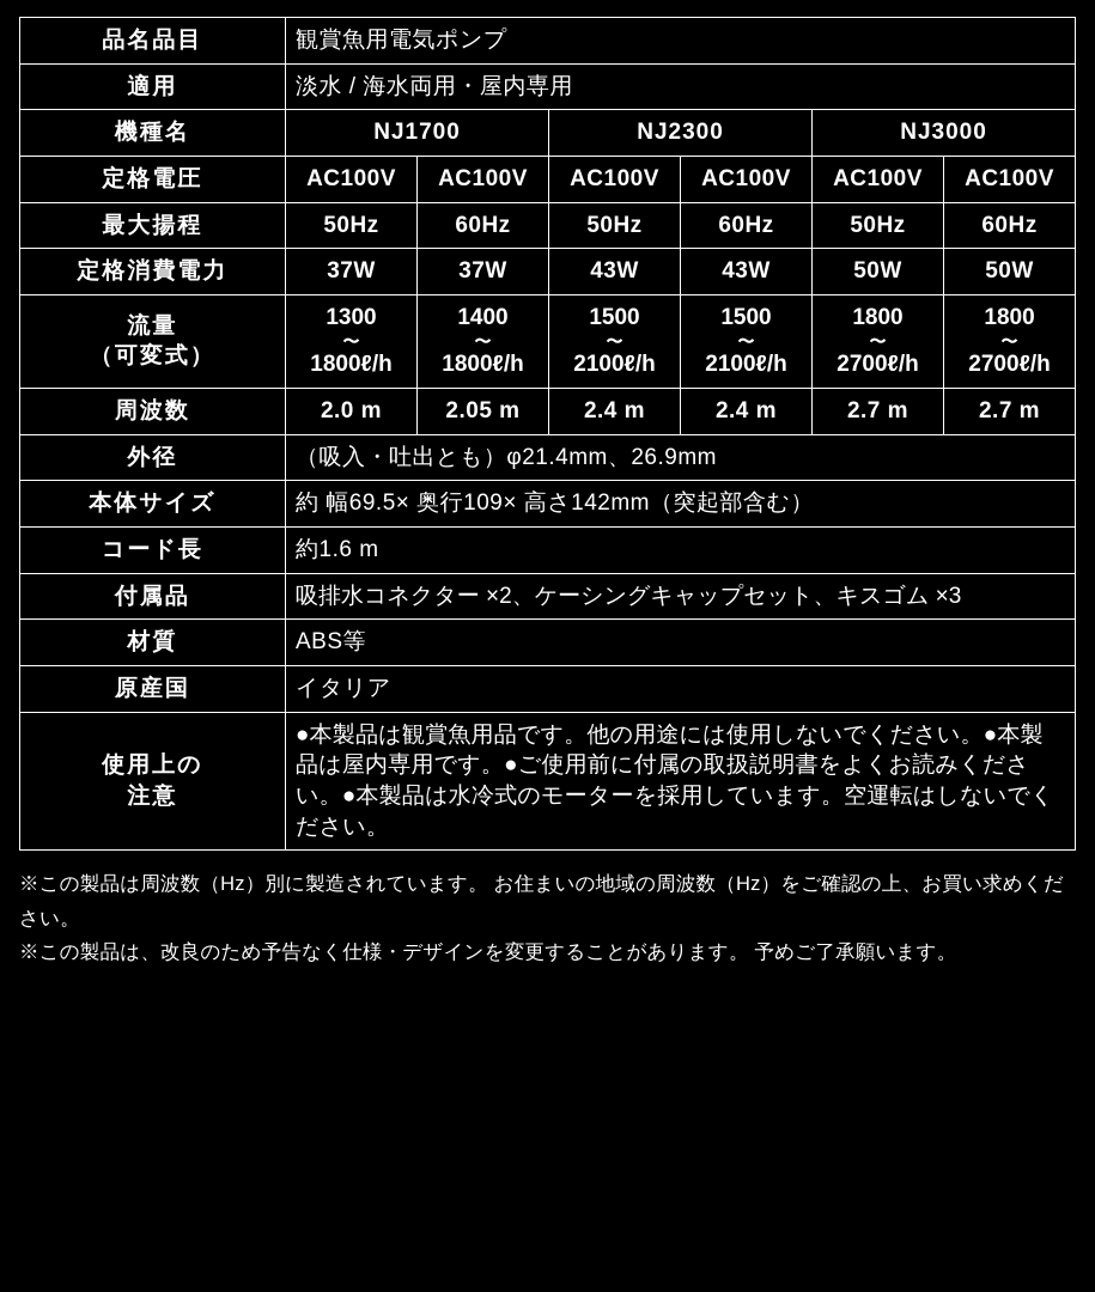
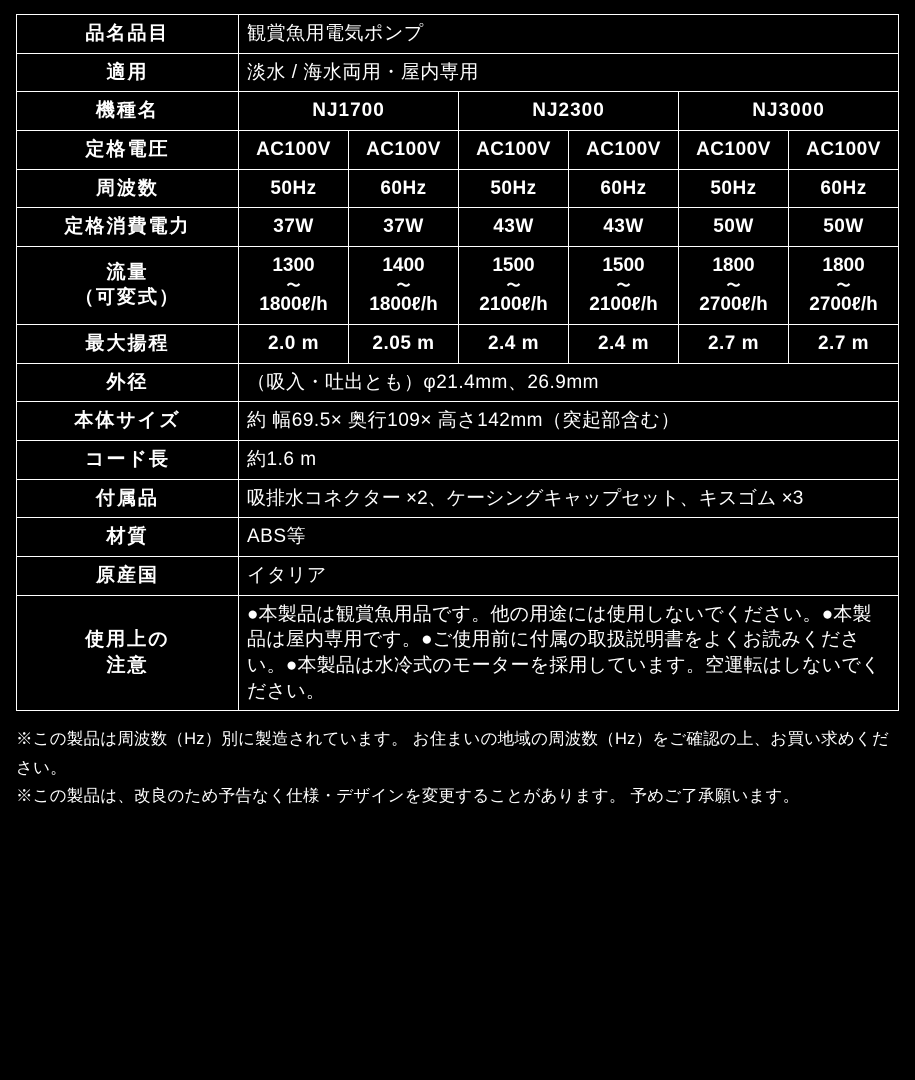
  品名品目	観賞魚用電気ポンプ
  適用	淡水 / 海水両用・屋内専用
  機種名	NJ1700	NJ2300	NJ3000
  定格電圧	AC100V	AC100V	AC100V	AC100V	AC100V	AC100V
- 最大揚程	50Hz	60Hz	50Hz	60Hz	50Hz	60Hz
+ 周波数	50Hz	60Hz	50Hz	60Hz	50Hz	60Hz
  定格消費電力	37W	37W	43W	43W	50W	50W
  流量 （可変式）	1300 〜 1800ℓ/h	1400 〜 1800ℓ/h	1500 〜 2100ℓ/h	1500 〜 2100ℓ/h	1800 〜 2700ℓ/h	1800 〜 2700ℓ/h
- 周波数	2.0 m	2.05 m	2.4 m	2.4 m	2.7 m	2.7 m
+ 最大揚程	2.0 m	2.05 m	2.4 m	2.4 m	2.7 m	2.7 m
  外径	（吸入・吐出とも）φ21.4mm、26.9mm
  本体サイズ	約 幅69.5× 奥行109× 高さ142mm（突起部含む）
  コード長	約1.6 m
  付属品	吸排水コネクター ×2、ケーシングキャップセット、キスゴム ×3
  材質	ABS等
  原産国	イタリア
  使用上の 注意	●本製品は観賞魚用品です。他の用途には使用しないでください。●本製品は屋内専用です。●ご使用前に付属の取扱説明書をよくお読みください。●本製品は水冷式のモーターを採用しています。空運転はしないでください。
  ※この製品は周波数（Hz）別に製造されています。 お住まいの地域の周波数（Hz）をご確認の上、お買い求めください。
  ※この製品は、改良のため予告なく仕様・デザインを変更することがあります。 予めご了承願います。
